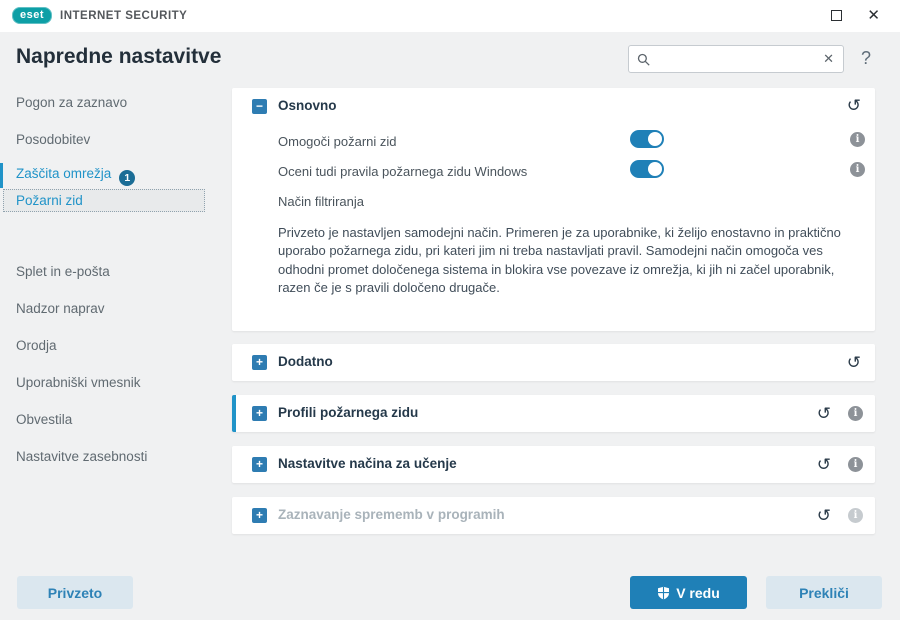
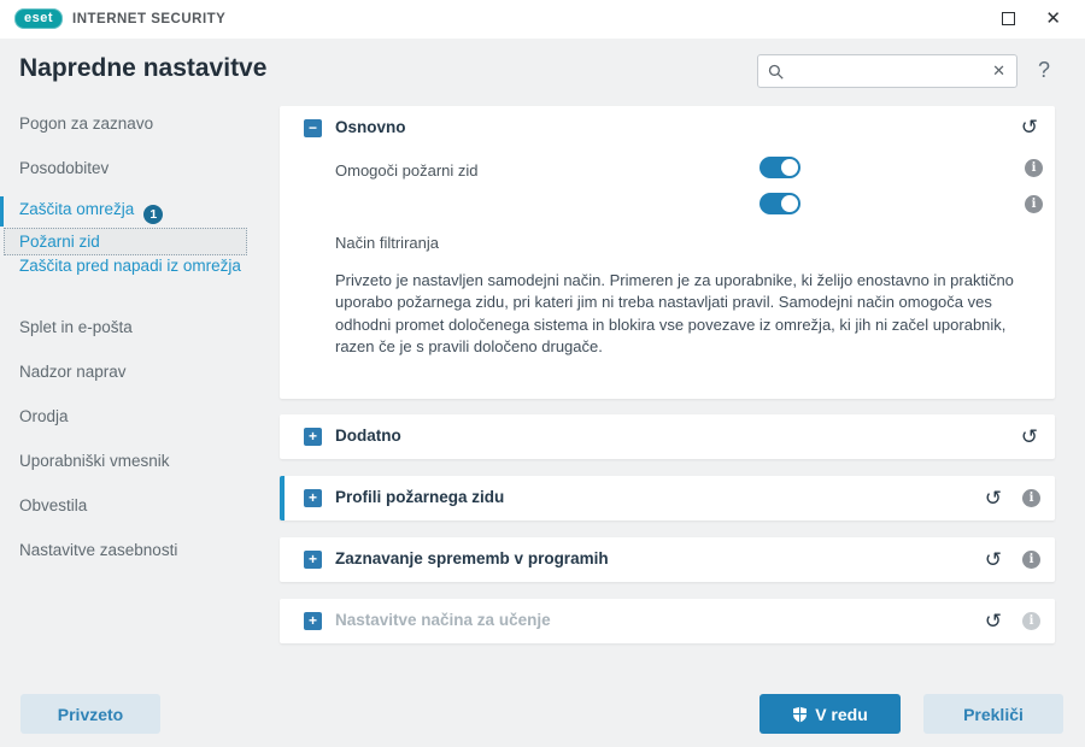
  eset
  INTERNET SECURITY
  ✕
  Napredne nastavitve
  ✕
  ?
  Pogon za zaznavo
  Posodobitev
  Zaščita omrežja 1
  Požarni zid
+ Zaščita pred napadi iz omrežja
  Splet in e-pošta
  Nadzor naprav
  Orodja
  Uporabniški vmesnik
  Obvestila
  Nastavitve zasebnosti
  −
  Osnovno
  ↺
  Omogoči požarni zid
  i
- Oceni tudi pravila požarnega zidu Windows
  i
  Način filtriranja
  Privzeto je nastavljen samodejni način. Primeren je za uporabnike, ki želijo enostavno in praktično uporabo požarnega zidu, pri kateri jim ni treba nastavljati pravil. Samodejni način omogoča ves odhodni promet določenega sistema in blokira vse povezave iz omrežja, ki jih ni začel uporabnik, razen če je s pravili določeno drugače.
  +
  Dodatno
  ↺
  +
  Profili požarnega zidu
  ↺
  i
  +
- Nastavitve načina za učenje
+ Zaznavanje sprememb v programih
  ↺
  i
  +
- Zaznavanje sprememb v programih
+ Nastavitve načina za učenje
  ↺
  i
  Privzeto
  V redu
  Prekliči
